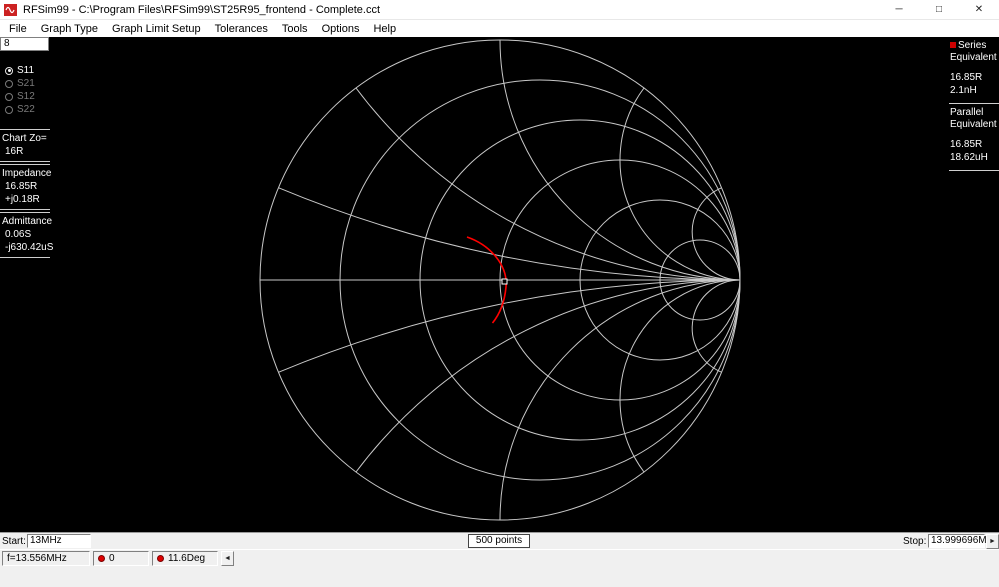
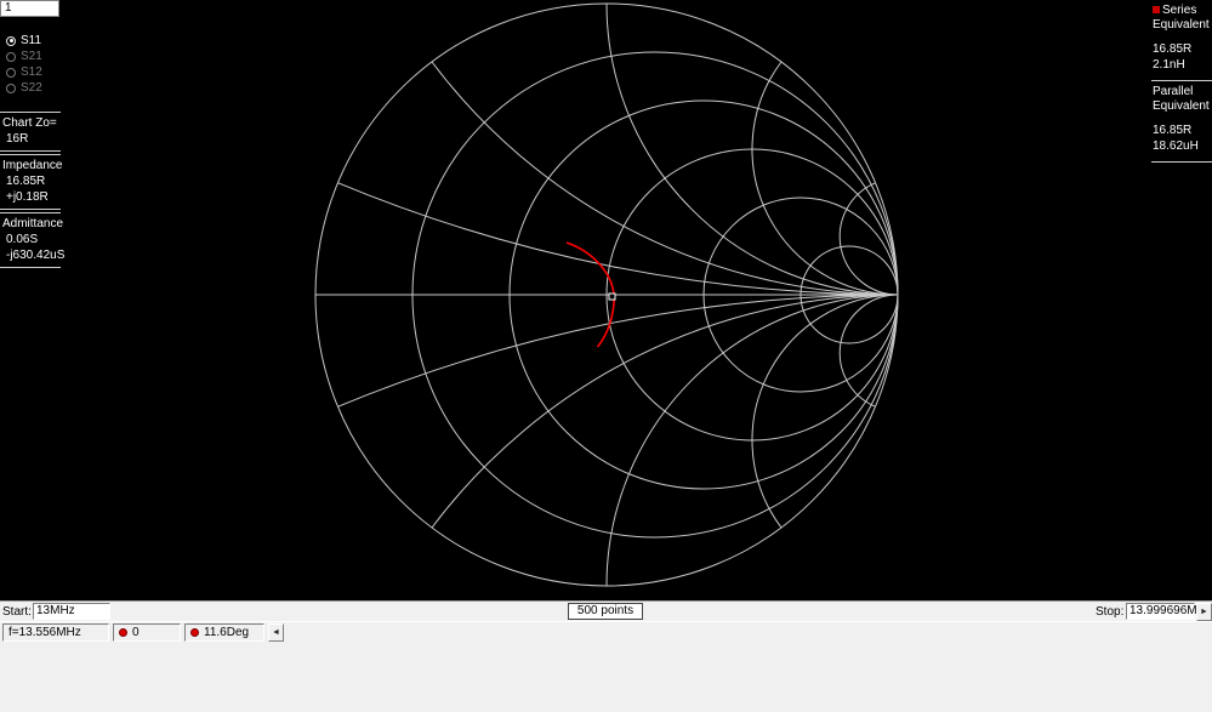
- RFSim99 - C:\Program Files\RFSim99\ST25R95_frontend - Complete.cct
- ─
- □
- ✕
- File
- Graph Type
- Graph Limit Setup
- Tolerances
- Tools
- Options
- Help
- 8
+ 1
  S11
  S21
  S12
  S22
  Chart Zo=
  16R
  Impedance
  16.85R
  +j0.18R
  Admittance
  0.06S
  -j630.42uS
  Series
  Equivalent
  16.85R
  2.1nH
  Parallel
  Equivalent
  16.85R
  18.62uH
  Start:
  13MHz
  500 points
  Stop:
  13.999696M
  f=13.556MHz
  0
  11.6Deg
